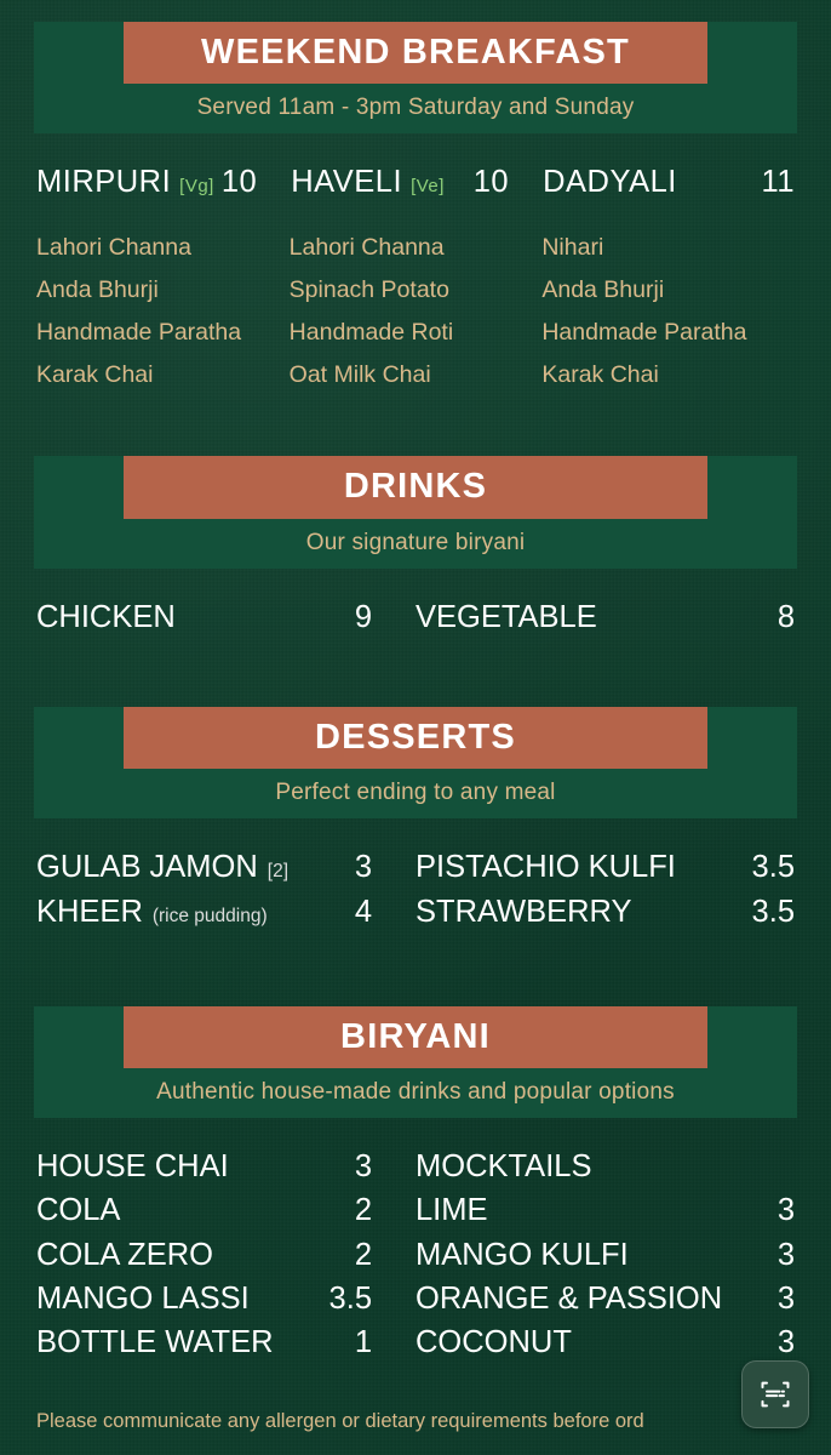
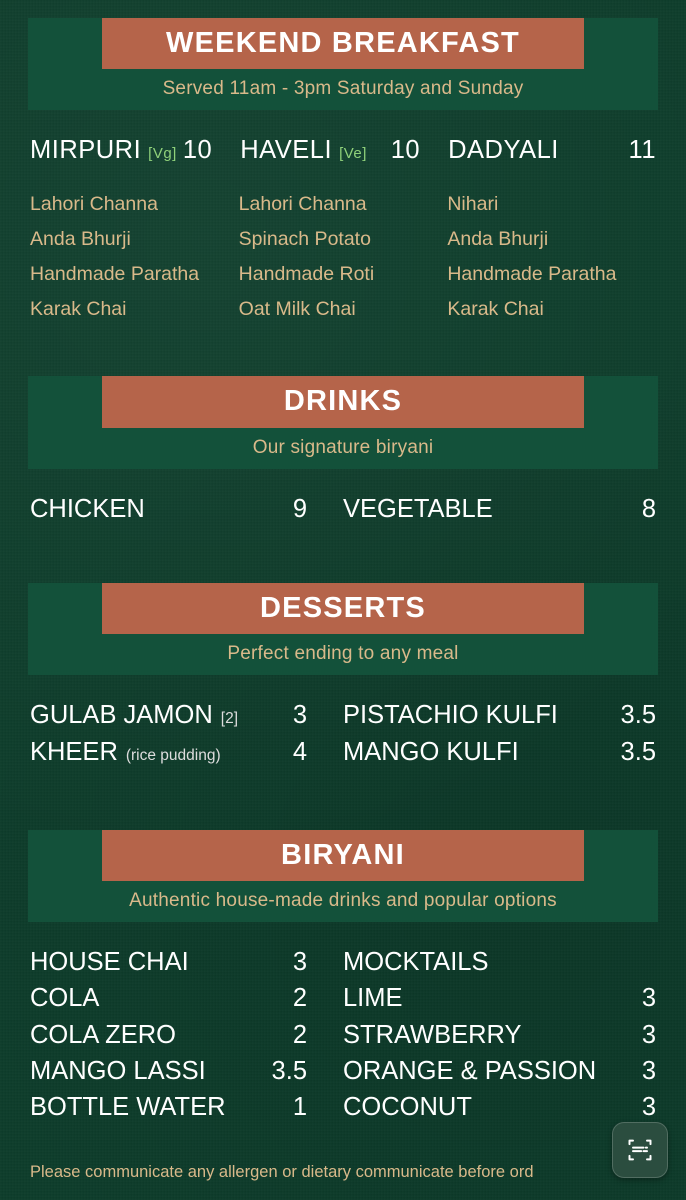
  WEEKEND BREAKFAST
  Served 11am - 3pm Saturday and Sunday
  MIRPURI
  [Vg]
  10
  HAVELI
  [Ve]
  10
  DADYALI
  11
  Lahori Channa
  Anda Bhurji
  Handmade Paratha
  Karak Chai
  Lahori Channa
  Spinach Potato
  Handmade Roti
  Oat Milk Chai
  Nihari
  Anda Bhurji
  Handmade Paratha
  Karak Chai
  DRINKS
  Our signature biryani
  CHICKEN
  9
  VEGETABLE
  8
  DESSERTS
  Perfect ending to any meal
  GULAB JAMON
  [2]
  3
  KHEER
  (rice pudding)
  4
  PISTACHIO KULFI
  3.5
- STRAWBERRY
+ MANGO KULFI
  3.5
  BIRYANI
  Authentic house-made drinks and popular options
  HOUSE CHAI
  3
  COLA
  2
  COLA ZERO
  2
  MANGO LASSI
  3.5
  BOTTLE WATER
  1
  MOCKTAILS
  LIME
  3
- MANGO KULFI
+ STRAWBERRY
  3
  ORANGE & PASSION
  3
  COCONUT
  3
- Please communicate any allergen or dietary requirements before ord
+ Please communicate any allergen or dietary communicate before ord
